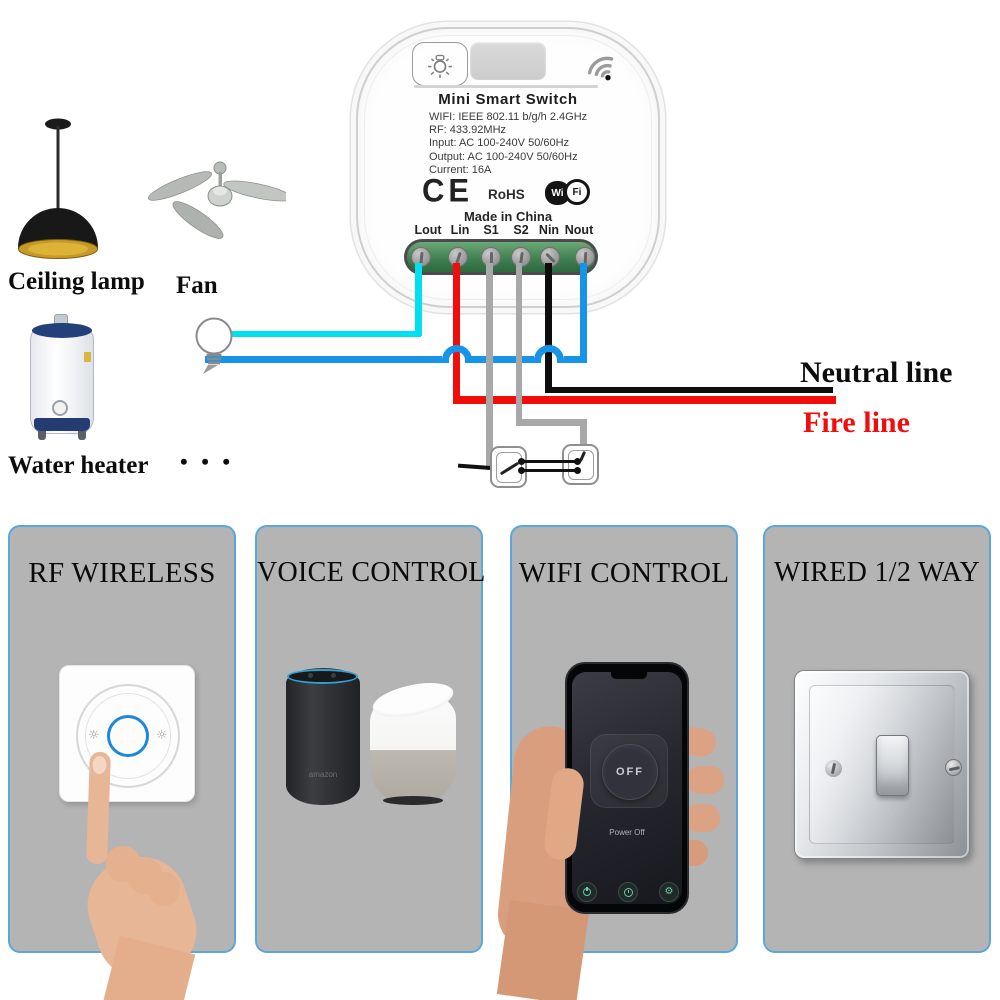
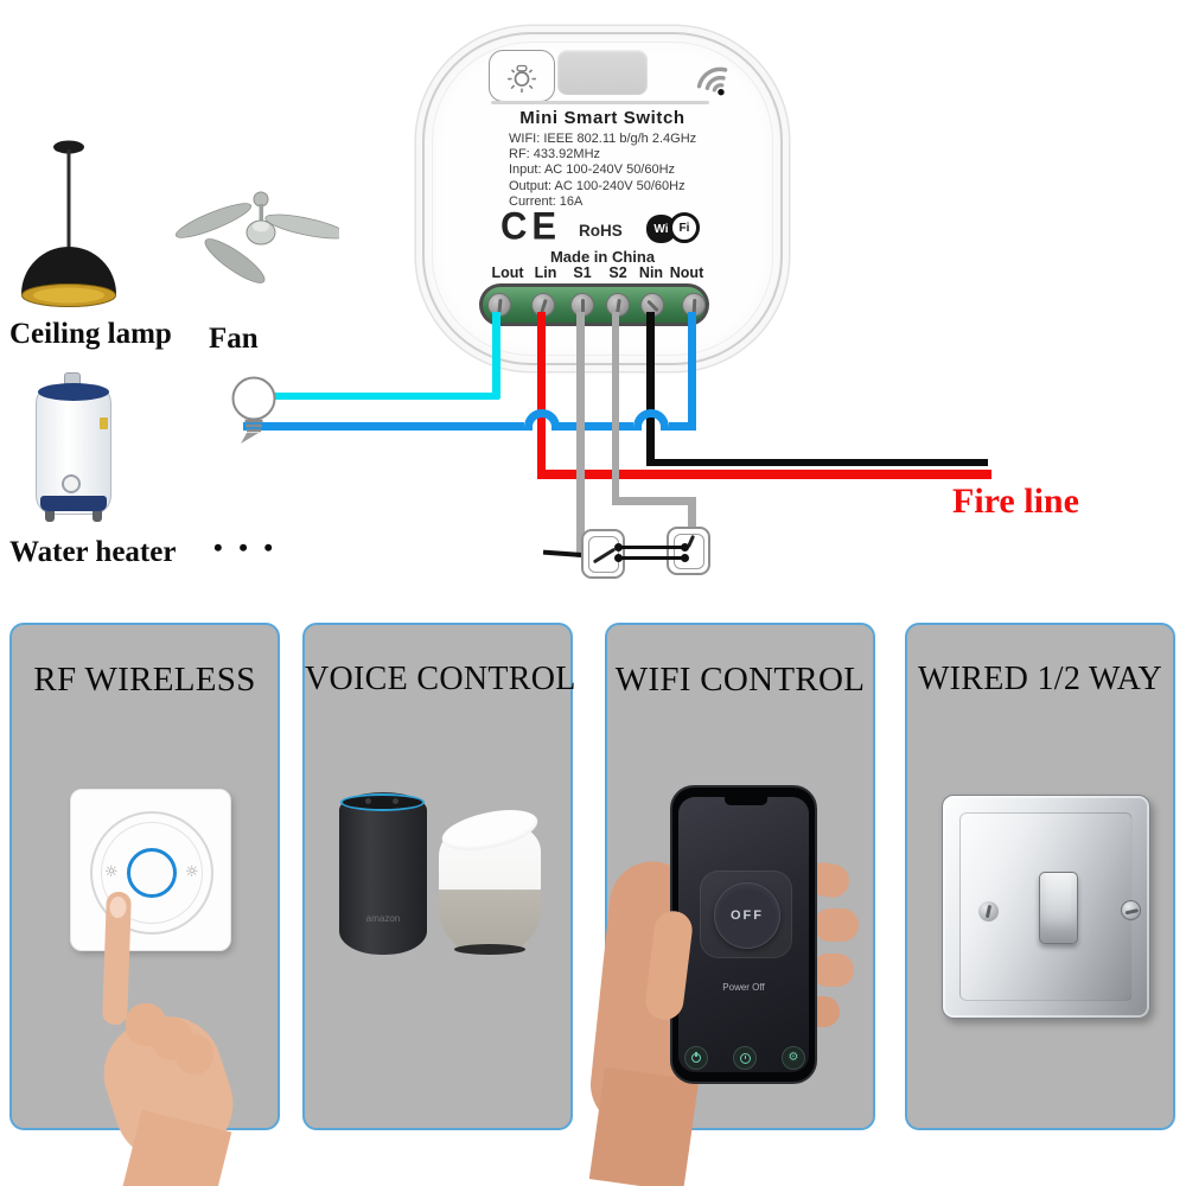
  Ceiling lamp
  Fan
  Water heater
  • • •
  Mini Smart Switch
  WIFI: IEEE 802.11 b/g/h 2.4GHz
  RF: 433.92MHz
  Input: AC 100-240V 50/60Hz
  Output: AC 100-240V 50/60Hz
  Current: 16A
  CE
  RoHS
  Wi
  Fi
  Made in China
  Lout
  Lin
  S1
  S2
  Nin
  Nout
- Neutral line
  Fire line
  RF WIRELESS
  ☼
  ☼
  VOICE CONTROL
  amazon
  WIFI CONTROL
  WIRED 1/2 WAY
  OFF
  Power Off
  ⚙
